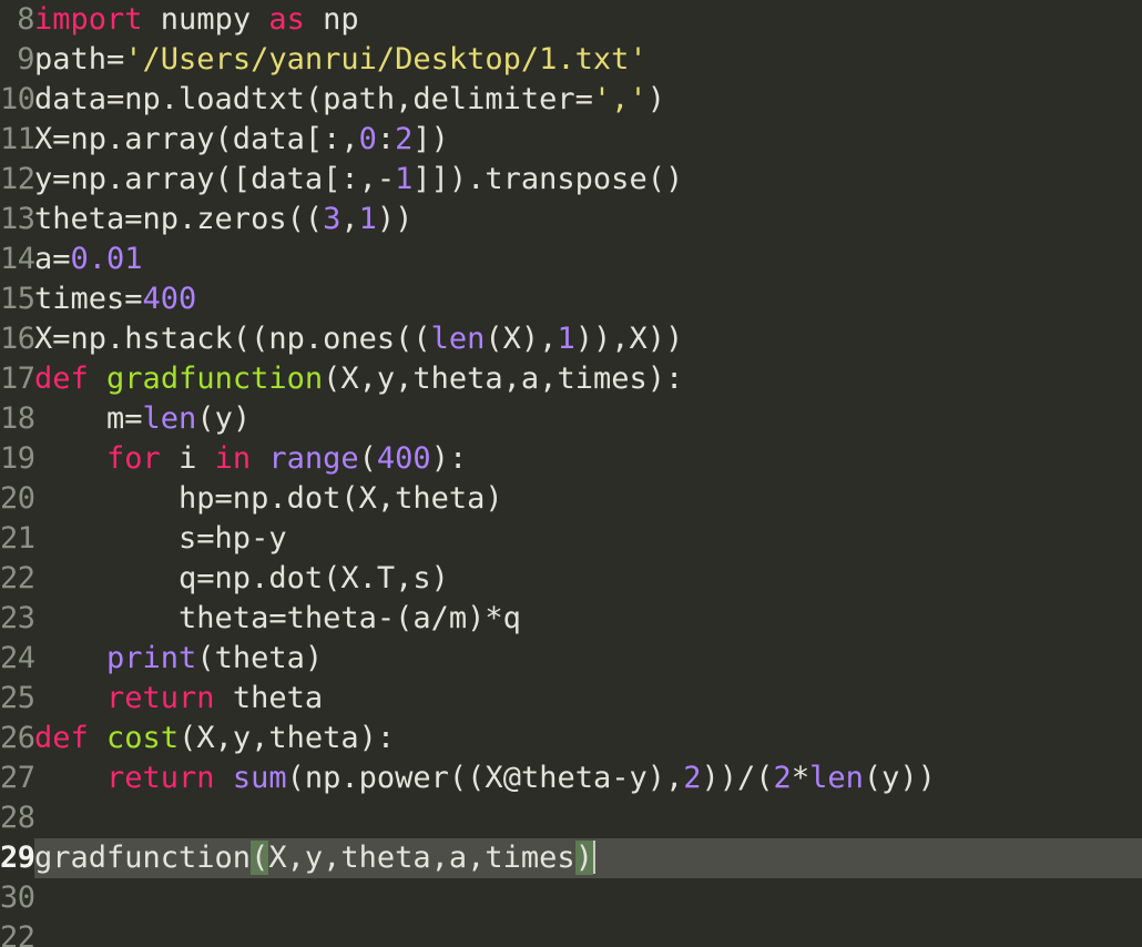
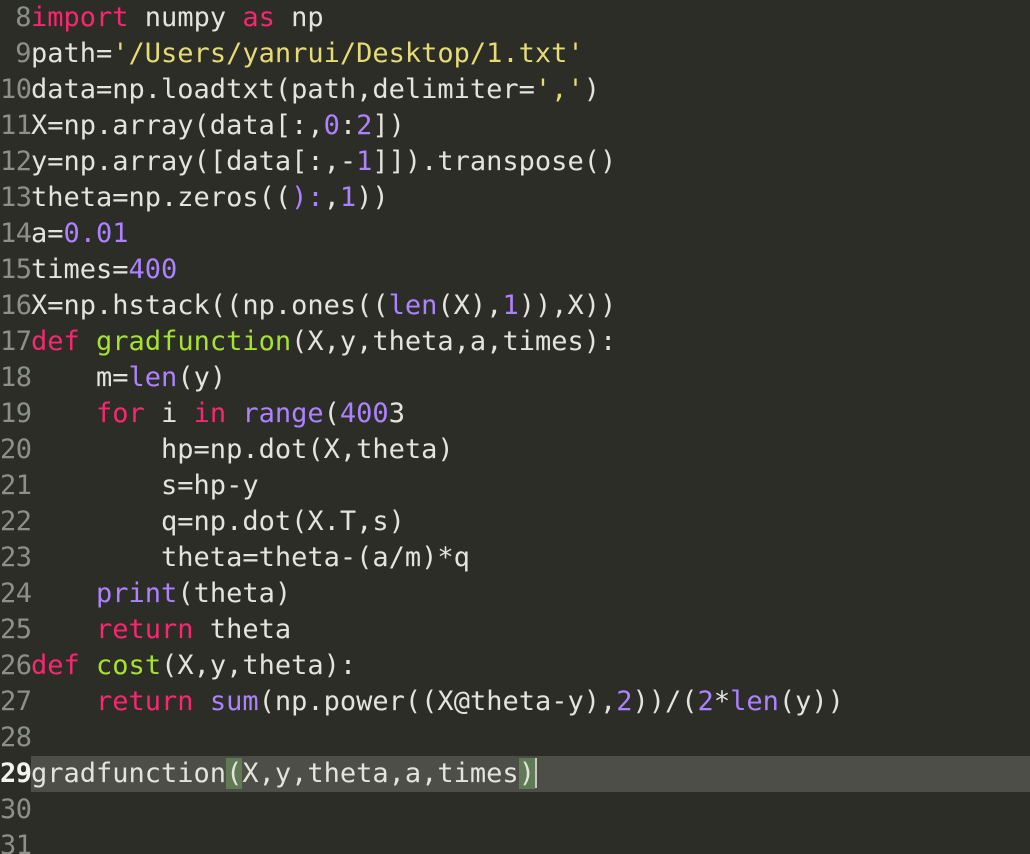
  8import numpy as np
  9path='/Users/yanrui/Desktop/1.txt'
  10data=np.loadtxt(path,delimiter=',')
  11X=np.array(data[:,0:2])
  12y=np.array([data[:,-1]]).transpose()
- 13theta=np.zeros((3,1))
+ 13theta=np.zeros(():,1))
  14a=0.01
  15times=400
  16X=np.hstack((np.ones((len(X),1)),X))
  17def gradfunction(X,y,theta,a,times):
  18 m=len(y)
- 19 for i in range(400):
+ 19 for i in range(4003
  20 hp=np.dot(X,theta)
  21 s=hp-y
  22 q=np.dot(X.T,s)
  23 theta=theta-(a/m)*q
  24 print(theta)
  25 return theta
  26def cost(X,y,theta):
  27 return sum(np.power((X@theta-y),2))/(2*len(y))
  28
  29
  gradfunction(X,y,theta,a,times)
  30
- 22
+ 31
